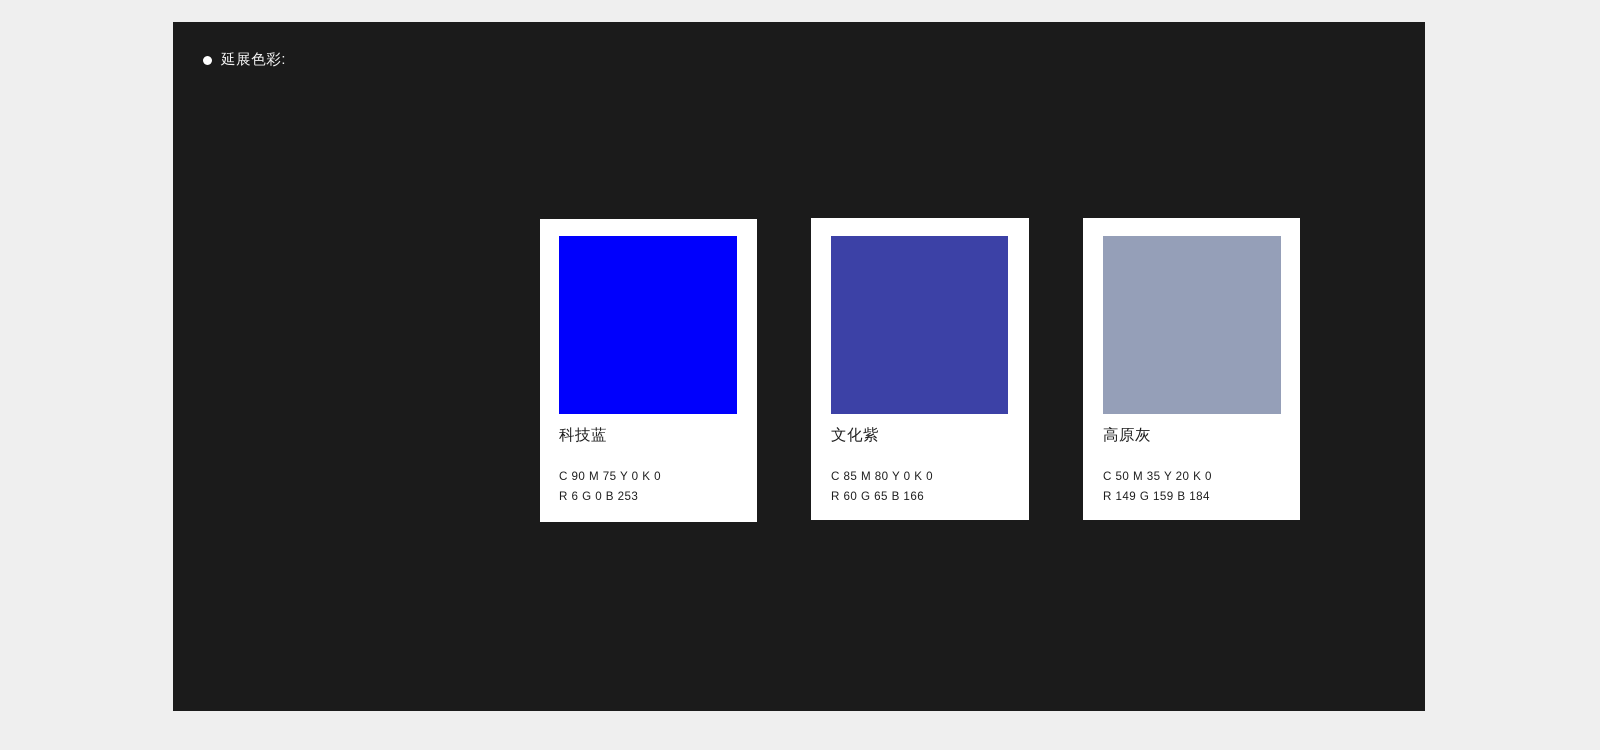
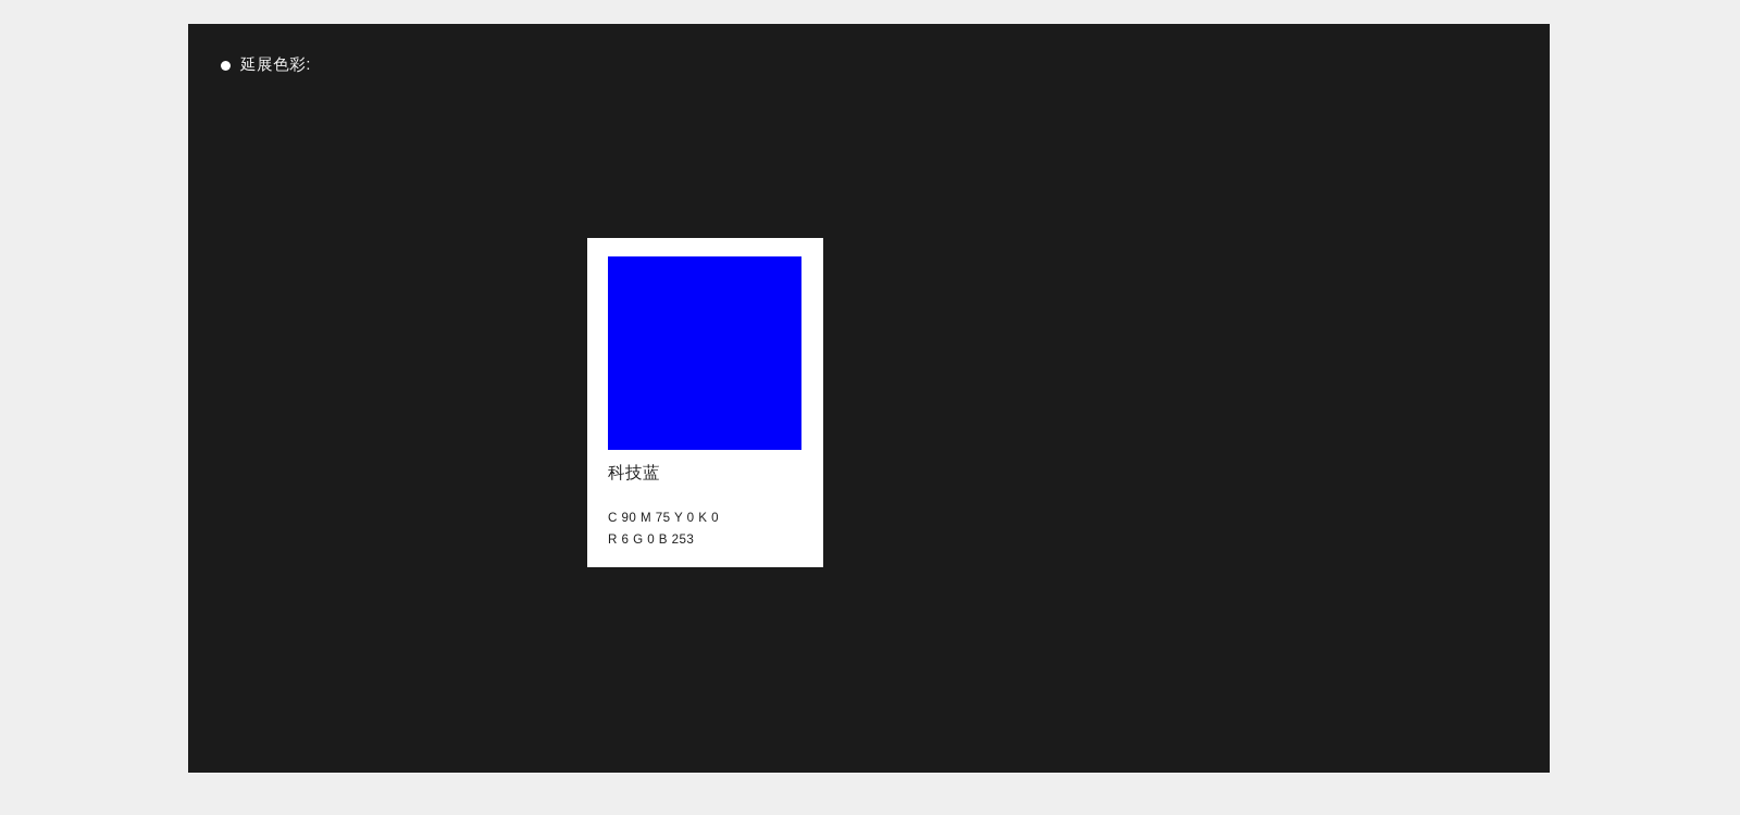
  延展色彩:
  科技蓝
  C 90 M 75 Y 0 K 0
  R 6 G 0 B 253
- 文化紫
- C 85 M 80 Y 0 K 0
- R 60 G 65 B 166
- 高原灰
- C 50 M 35 Y 20 K 0
- R 149 G 159 B 184
